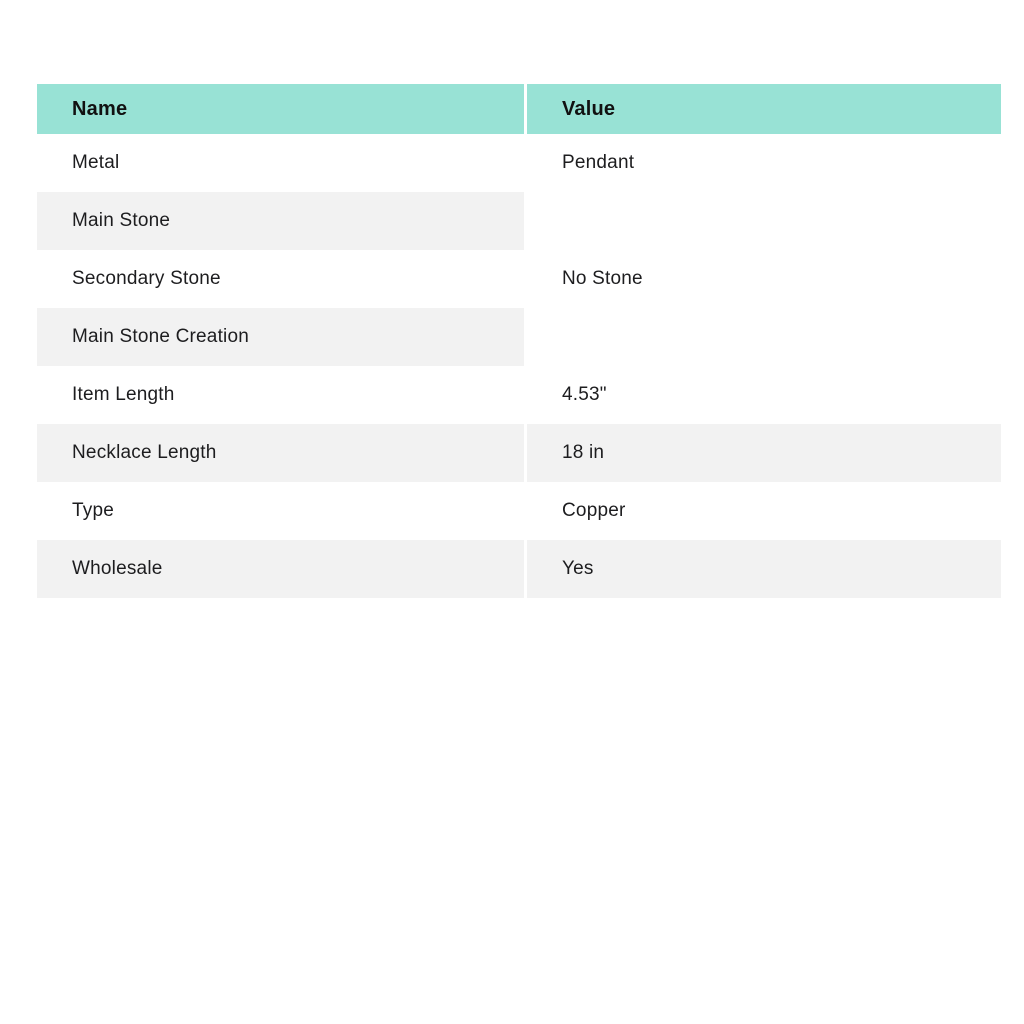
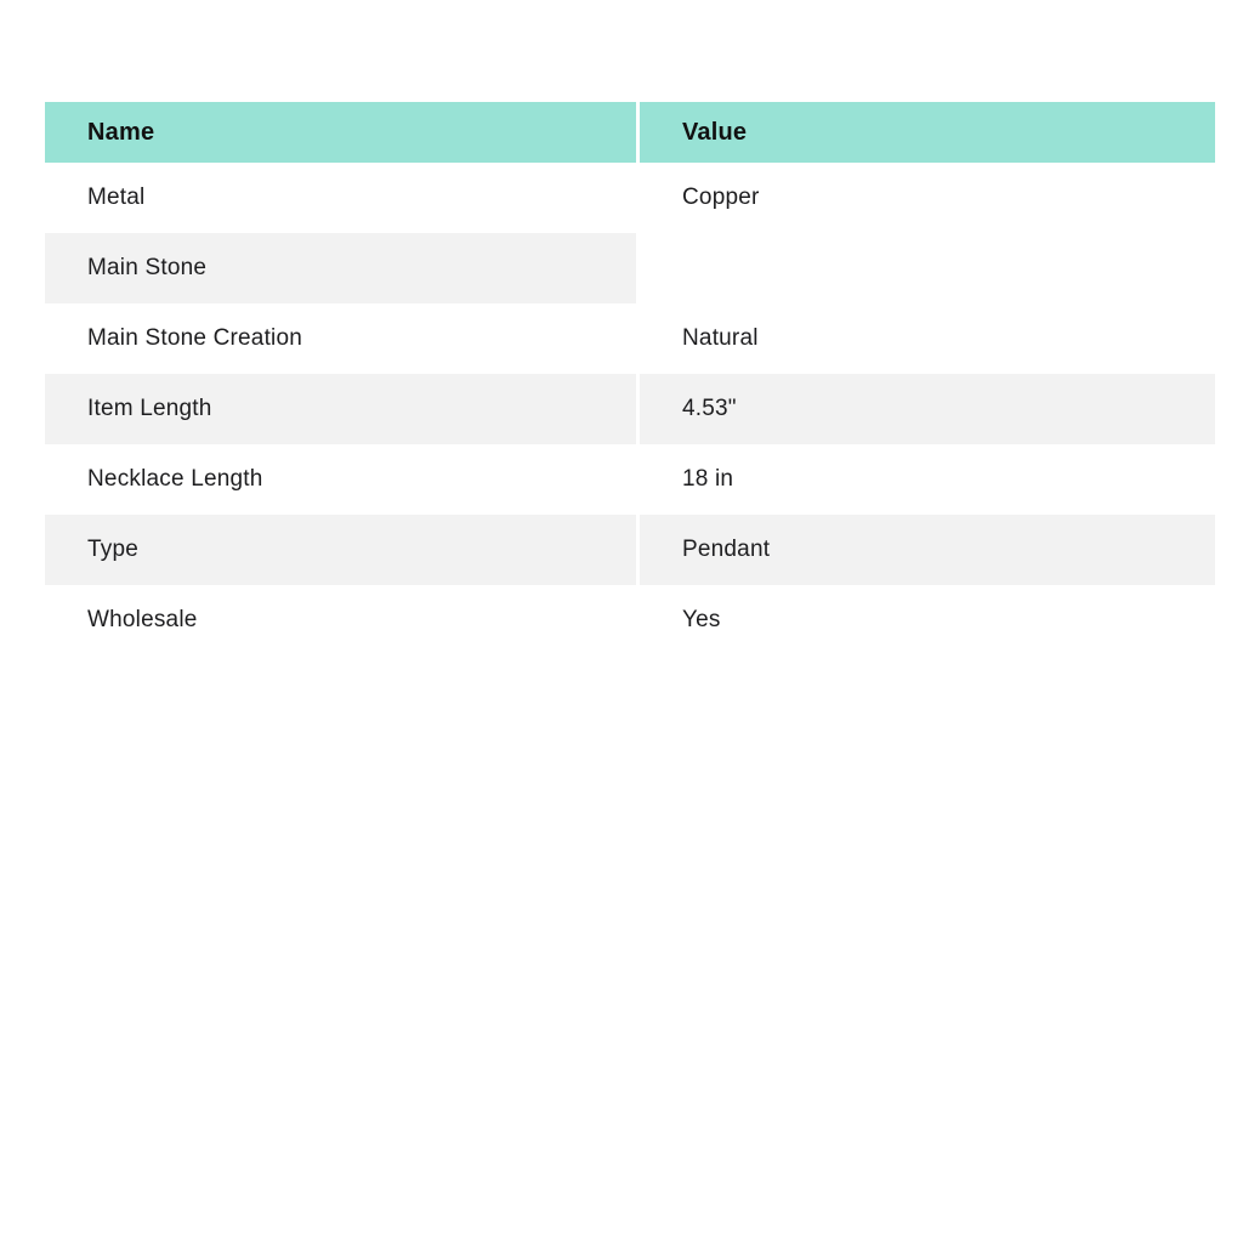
  Name
  Value
  Metal
- Pendant
+ Copper
  Main Stone
- Secondary Stone
- No Stone
  Main Stone Creation
+ Natural
  Item Length
  4.53"
  Necklace Length
  18 in
  Type
- Copper
+ Pendant
  Wholesale
  Yes
